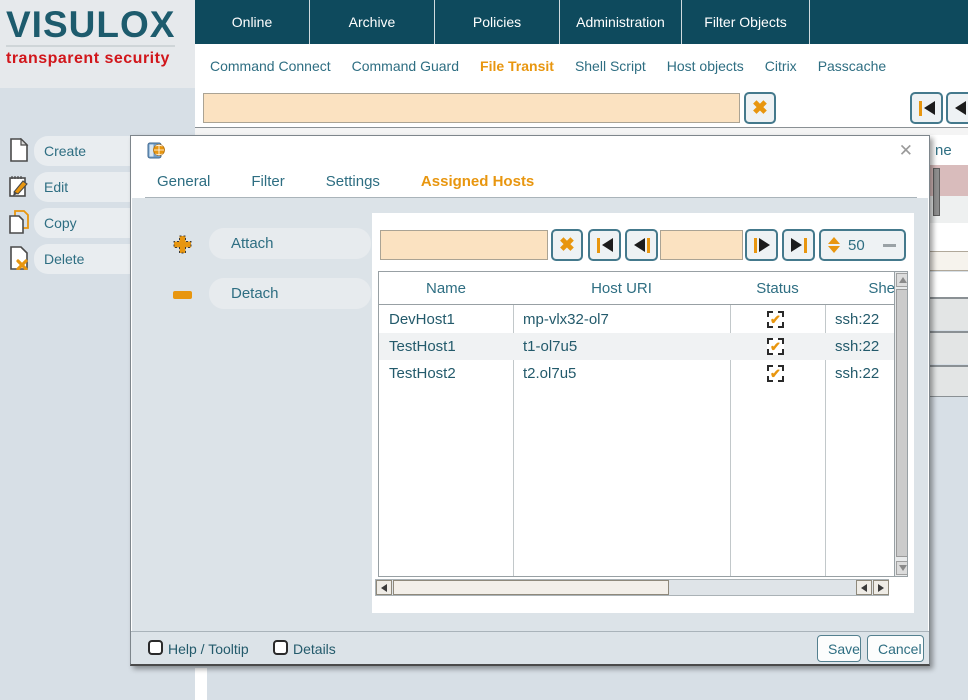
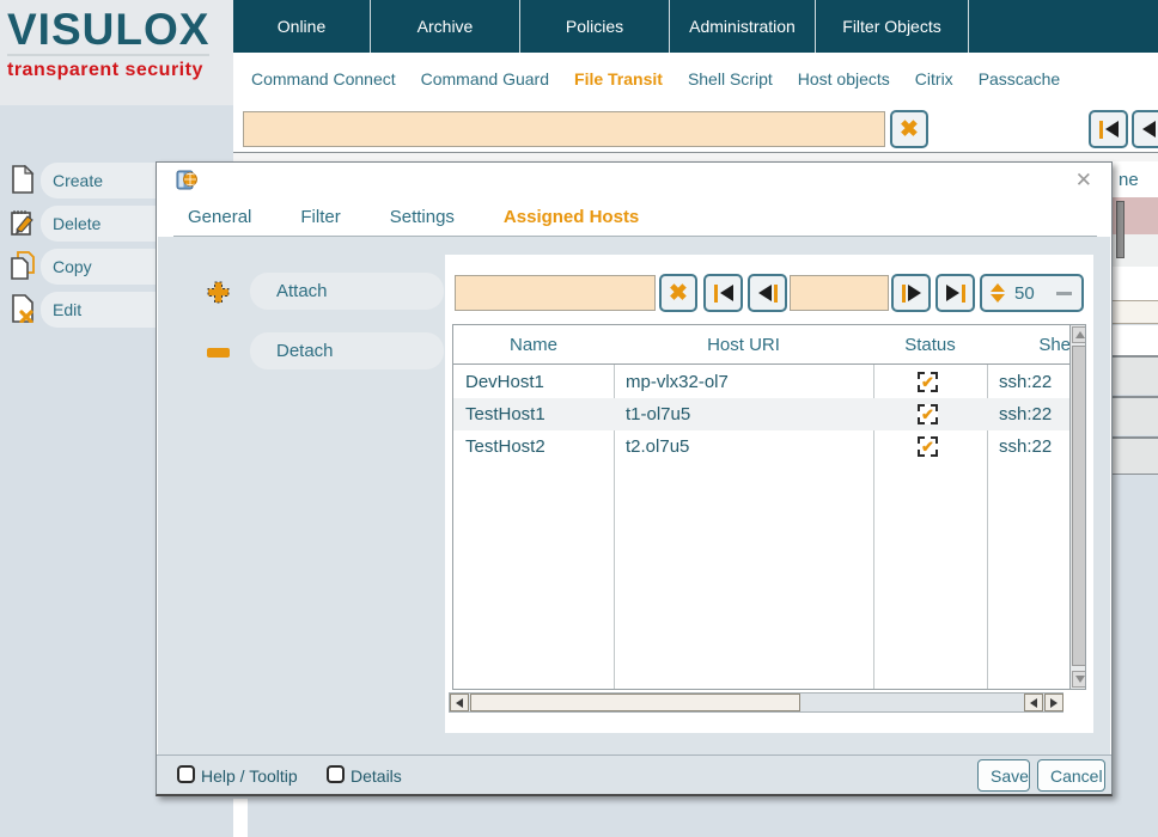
  VISULOX
  transparent security
  Online
  Archive
  Policies
  Administration
  Filter Objects
  Command Connect
  Command Guard
  File Transit
  Shell Script
  Host objects
  Citrix
  Passcache
  ✖
  ne
  Create
- Edit
+ Delete
  Copy
- Delete
+ Edit
  ✕
  General
  Filter
  Settings
  Assigned Hosts
  Attach
  Detach
  ✖
  50
  Name
  Host URI
  Status
  DevHost1
  mp-vlx32-ol7
  ✔
  ssh:22
  TestHost1
  t1-ol7u5
  ✔
  ssh:22
  TestHost2
  t2.ol7u5
  ✔
  ssh:22
  Help / Tooltip
  Details
  Save
  Cancel
